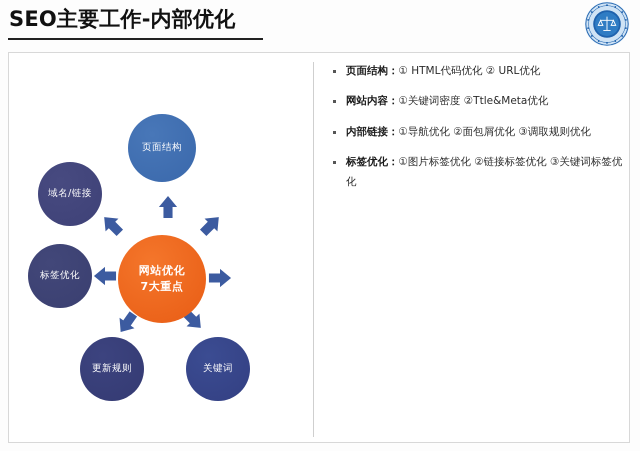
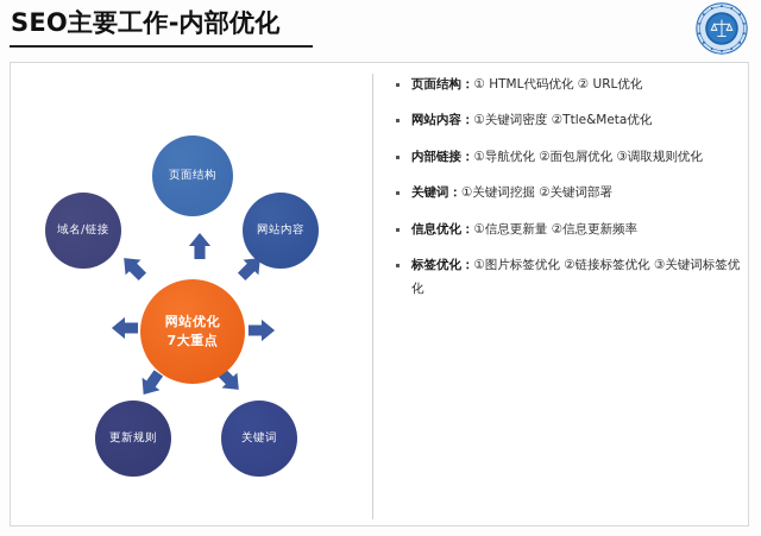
  SEO主要工作-内部优化
  页面结构
+ 网站内容
  关键词
  更新规则
- 标签优化
  域名/链接
  网站优化
  7大重点
  页面结构：① HTML代码优化 ② URL优化
  网站内容：①关键词密度 ②Ttle&Meta优化
  内部链接：①导航优化 ②面包屑优化 ③调取规则优化
+ 关键词：①关键词挖掘 ②关键词部署
+ 信息优化：①信息更新量 ②信息更新频率
  标签优化：①图片标签优化 ②链接标签优化 ③关键词标签优化
